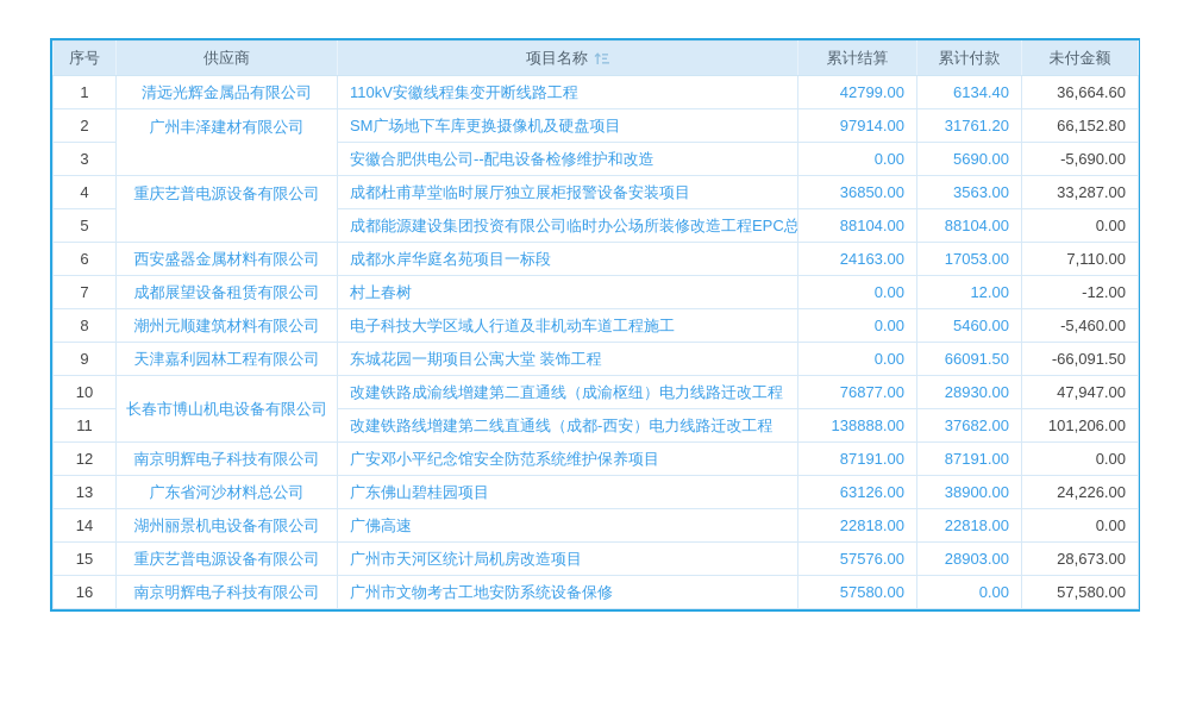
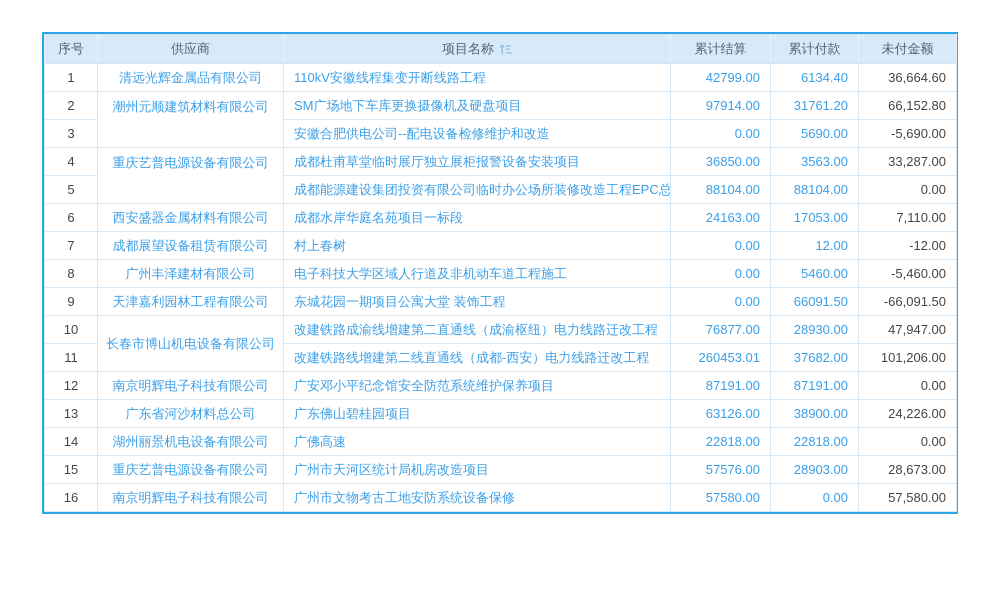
  序号	供应商	项目名称	累计结算	累计付款	未付金额
  1	清远光辉金属品有限公司	110kV安徽线程集变开断线路工程	42799.00	6134.40	36,664.60
- 2	广州丰泽建材有限公司	SM广场地下车库更换摄像机及硬盘项目	97914.00	31761.20	66,152.80
+ 2	潮州元顺建筑材料有限公司	SM广场地下车库更换摄像机及硬盘项目	97914.00	31761.20	66,152.80
  3	安徽合肥供电公司--配电设备检修维护和改造	0.00	5690.00	-5,690.00
  4	重庆艺普电源设备有限公司	成都杜甫草堂临时展厅独立展柜报警设备安装项目	36850.00	3563.00	33,287.00
  5	成都能源建设集团投资有限公司临时办公场所装修改造工程EPC总	88104.00	88104.00	0.00
  6	西安盛器金属材料有限公司	成都水岸华庭名苑项目一标段	24163.00	17053.00	7,110.00
  7	成都展望设备租赁有限公司	村上春树	0.00	12.00	-12.00
- 8	潮州元顺建筑材料有限公司	电子科技大学区域人行道及非机动车道工程施工	0.00	5460.00	-5,460.00
+ 8	广州丰泽建材有限公司	电子科技大学区域人行道及非机动车道工程施工	0.00	5460.00	-5,460.00
  9	天津嘉利园林工程有限公司	东城花园一期项目公寓大堂 装饰工程	0.00	66091.50	-66,091.50
  10	长春市博山机电设备有限公司	改建铁路成渝线增建第二直通线（成渝枢纽）电力线路迁改工程	76877.00	28930.00	47,947.00
- 11	改建铁路线增建第二线直通线（成都-西安）电力线路迁改工程	138888.00	37682.00	101,206.00
+ 11	改建铁路线增建第二线直通线（成都-西安）电力线路迁改工程	260453.01	37682.00	101,206.00
  12	南京明辉电子科技有限公司	广安邓小平纪念馆安全防范系统维护保养项目	87191.00	87191.00	0.00
  13	广东省河沙材料总公司	广东佛山碧桂园项目	63126.00	38900.00	24,226.00
  14	湖州丽景机电设备有限公司	广佛高速	22818.00	22818.00	0.00
  15	重庆艺普电源设备有限公司	广州市天河区统计局机房改造项目	57576.00	28903.00	28,673.00
  16	南京明辉电子科技有限公司	广州市文物考古工地安防系统设备保修	57580.00	0.00	57,580.00
